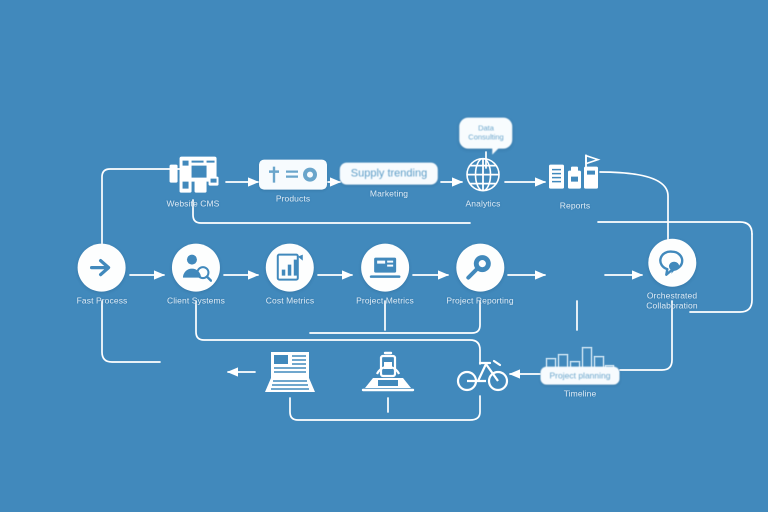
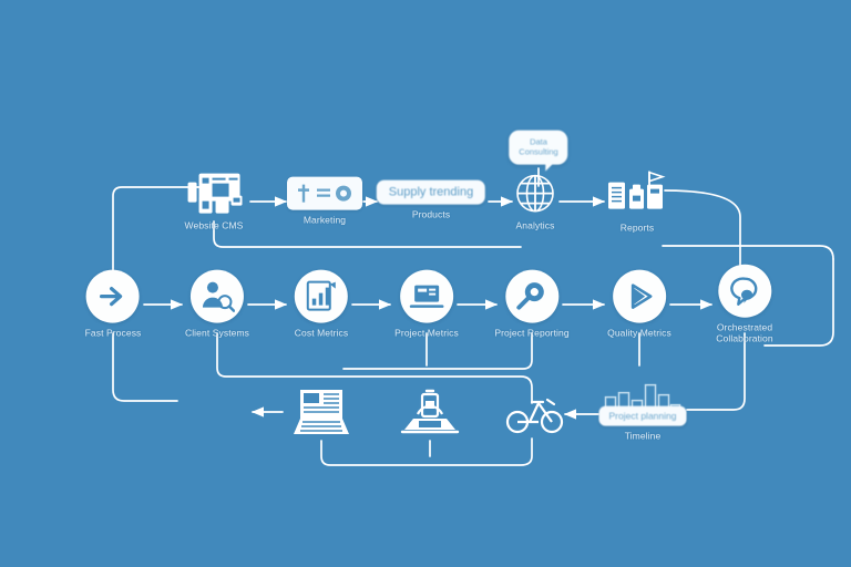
  Website CMS
- Products
+ Marketing
  Supply trending
- Marketing
+ Products
  Analytics
  Reports
  Data
  Consulting
  Fast Process
  Client Systems
  Cost Metrics
  Project Metrics
  Project Reporting
+ Quality Metrics
  Orchestrated
  Collaboration
  Project planning
  Timeline
